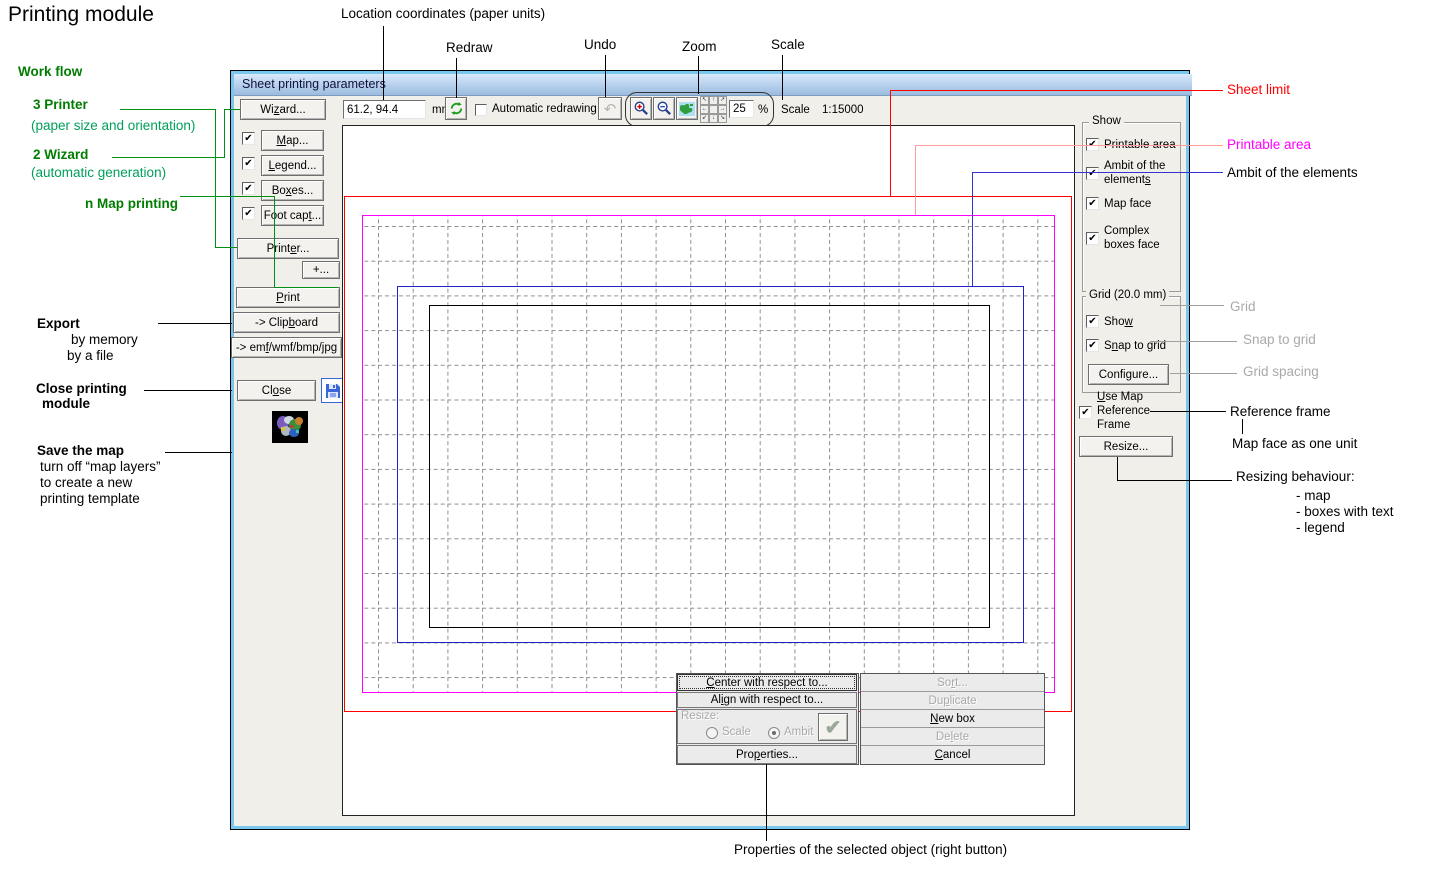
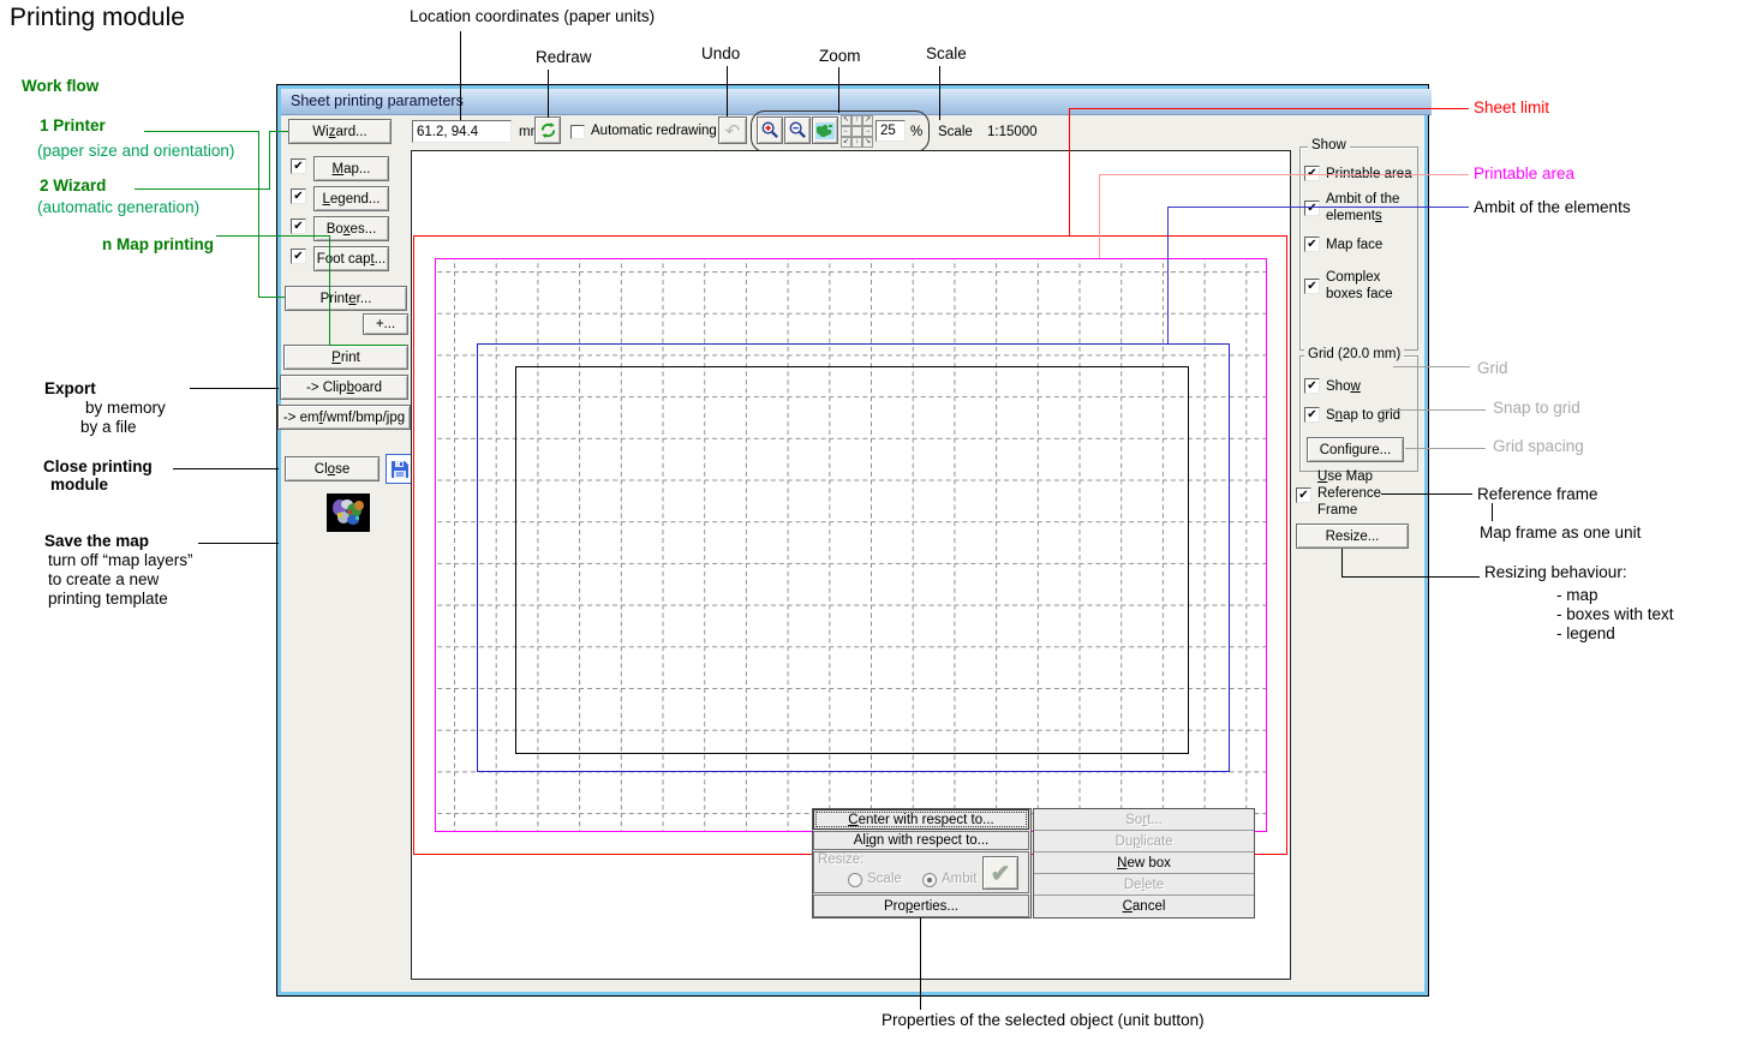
  Printing module
  Sheet printing parameter
  Wi
  z
  ard...
  61.2, 94.4
  Automatic redrawing
  ↶
  25
  %
  Scale
  1:15000
  M
  ap...
  L
  egend...
  Bo
  x
  es...
  Fot cap
  t
  ...
  Print
  e
  r...
  +...
  P
  rint
  -> Clip
  b
  oard
  -> em
  f
  /wmf/bmp/jpg
  Cl
  o
  se
  Show
  Ambit of the
  elements
  Map face
  Complex
  boxes face
  Grid (20.0 mm)
  Show
  Snap to grid
  Confi
  g
  ure...
  Use Map
  Reference
  Frame
  Resize...
  C
  enter with respect to...
  Al
  i
  gn with respect to...
  Resize:
  Scale
  Ambit
  ✔
  Pro
  p
  erties...
  So
  r
  t...
  Du
  p
  licate
  N
  ew box
  De
  l
  ete
  C
  ancel
  Location coordinates (paper units)
  Redraw
  Undo
  Zoom
  Scale
  Work flow
- 3 Printer
+ 1 Printer
  (paper size and orientation)
  2 Wizard
  (automatic generation)
  n Map printing
  Export
  by memory
  by a file
  Close printing
  module
  Save the map
  turn off “map layers”
  to create a new
  printing template
  Sheet limit
  Printable area
  Ambit of the elements
  Grid
  Snap to grid
  Grid spacing
  Reference frame
- Map face as one unit
+ Map frame as one unit
  Resizing behaviour:
  - map
  - boxes with text
  - legend
- Properties of the selected object (right button)
+ Properties of the selected object (unit button)
